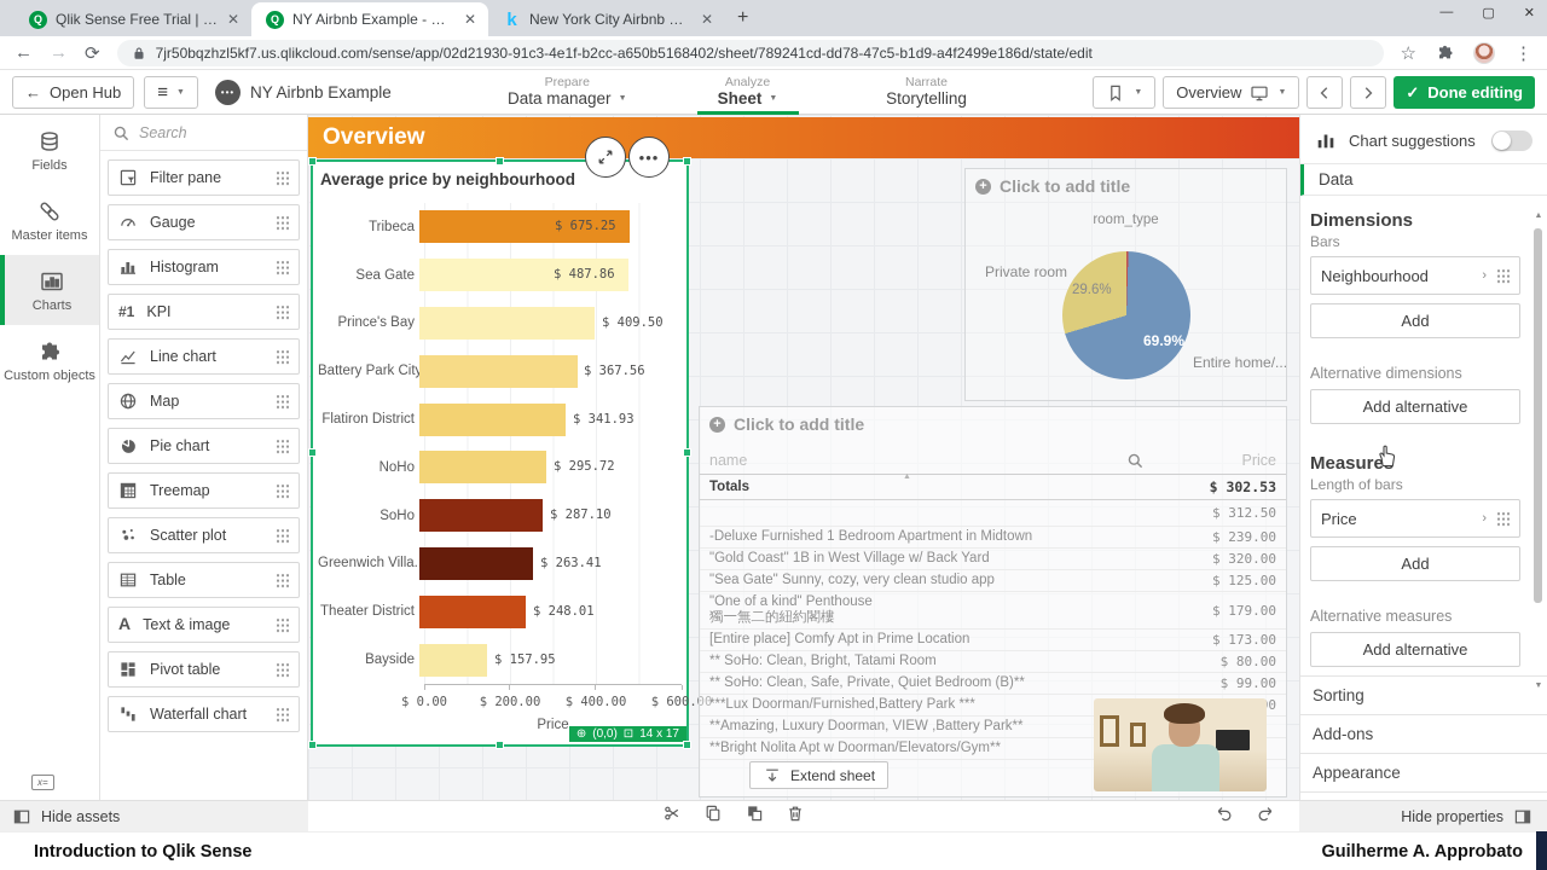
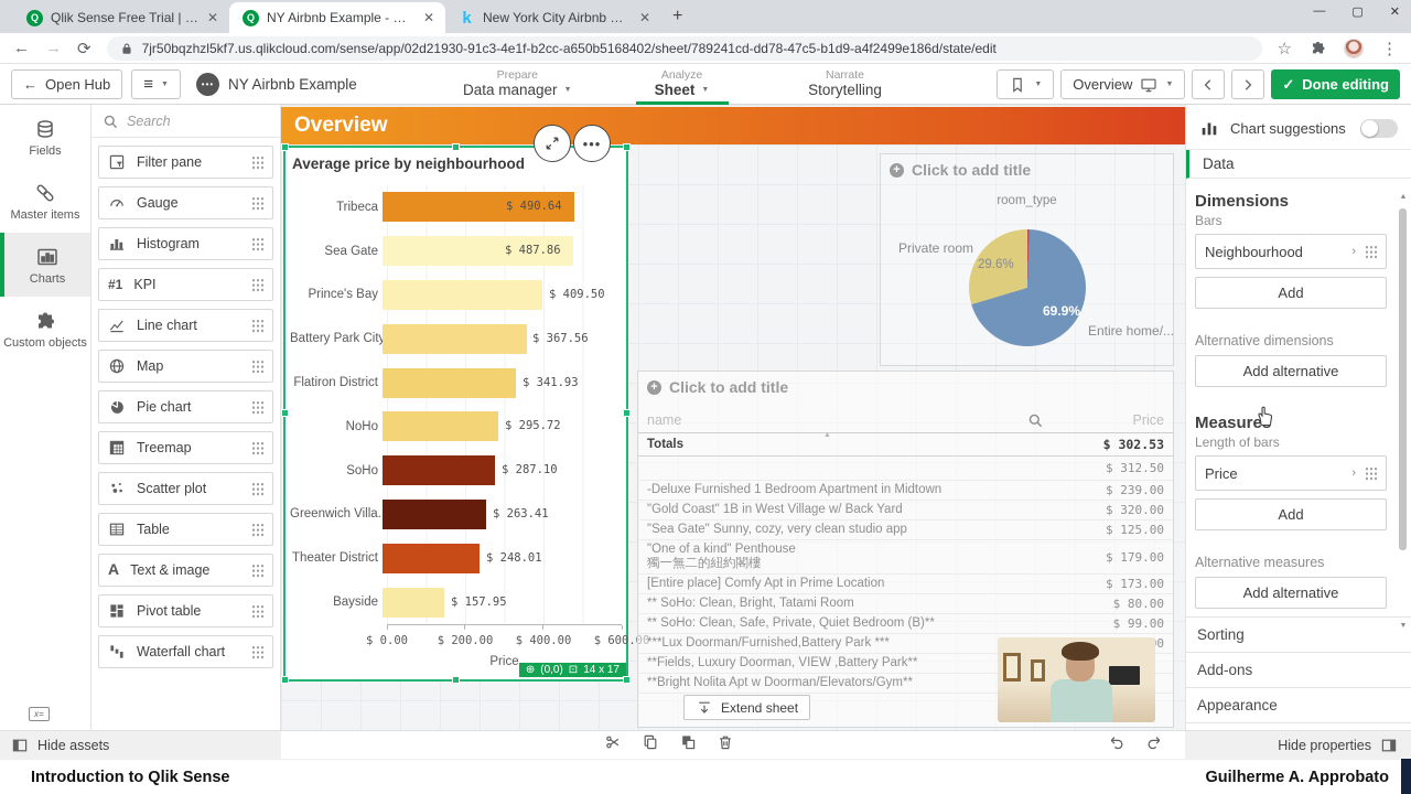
  Q
  Qlik Sense Free Trial | Ql
  ✕
  Q
  NY Airbnb Example - Ove
  ✕
  k
  New York City Airbnb Ope
  ✕
  +
  —
  ▢
  ✕
  ←
  →
  ⟳
  7jr50bqzhzl5kf7.us.qlikcloud.com/sense/app/02d21930-91c3-4e1f-b2cc-a650b5168402/sheet/789241cd-dd78-47c5-b1d9-a4f2499e186d/state/edit
  ☆
  ⋮
  ←
  Open Hub
  ≡
  •••
  NY Airbnb Example
  Prepare
  Data manager
  Analyze
  Sheet
  Narrate
  Storytelling
  Overview
  ✓
  Done editing
  Fields
  Master items
  Charts
  Custom objects
  x=
  Search
  Filter pane
  Gauge
  Histogram
  #1
  KPI
  Line chart
  Map
  Pie chart
  Treemap
  Scatter plot
  Table
  A
  Text & image
  Pivot table
  Waterfall chart
  Overview
  Average price by neighbourhood
  Tribeca
- $ 675.25
+ $ 490.64
  Sea Gate
  $ 487.86
  Prince's Bay
  $ 409.50
  Battery Park Cit
  $ 367.56
  Flatiron District
  $ 341.93
  NoHo
  $ 295.72
  SoHo
  $ 287.10
  Greenwich Villa.
  $ 263.41
  Theater District
  $ 248.01
  Bayside
  $ 157.95
  $ 0.00
  $ 200.00
  $ 400.00
  $ 600.00
  Price
  ⊕
  (0,0)
  ⊡
  14 x 17
  •••
  +
  Click to add title
  room_type
  Private room
  Entire home/...
  29.6%
  69.9%
  +
  Click to add title
  name
  Price
  Totals
  $ 302.53
  $ 312.50
  -Deluxe Furnished 1 Bedroom Apartment in Midtown
  $ 239.00
  "Gold Coast" 1B in West Village w/ Back Yard
  $ 320.00
  "Sea Gate" Sunny, cozy, very clean studio app
  $ 125.00
  "One of a kind" Penthouse
  獨一無二的紐約閣樓
  $ 179.00
  [Entire place] Comfy Apt in Prime Location
  $ 173.00
  ** SoHo: Clean, Bright, Tatami Room
  $ 80.00
  ** SoHo: Clean, Safe, Private, Quiet Bedroom (B)**
  $ 99.00
  ***Lux Doorman/Furnished,Battery Park ***
- **Amazing, Luxury Doorman, VIEW ,Battery Park**
+ **Fields, Luxury Doorman, VIEW ,Battery Park**
  **Bright Nolita Apt w Doorman/Elevators/Gym**
  Extend sheet
  Chart suggestions
  Data
  Dimensions
  Bars
  Neighbourhood
  ›
  Add
  Alternative dimensions
  Add alternative
  Measure
  Length of bars
  Price
  ›
  Add
  Alternative measures
  Add alternative
  Sorting
  Add-ons
  Appearance
  Hide assets
  Hide properties
  Introduction to Qlik Sense
  Guilherme A. Approbato
